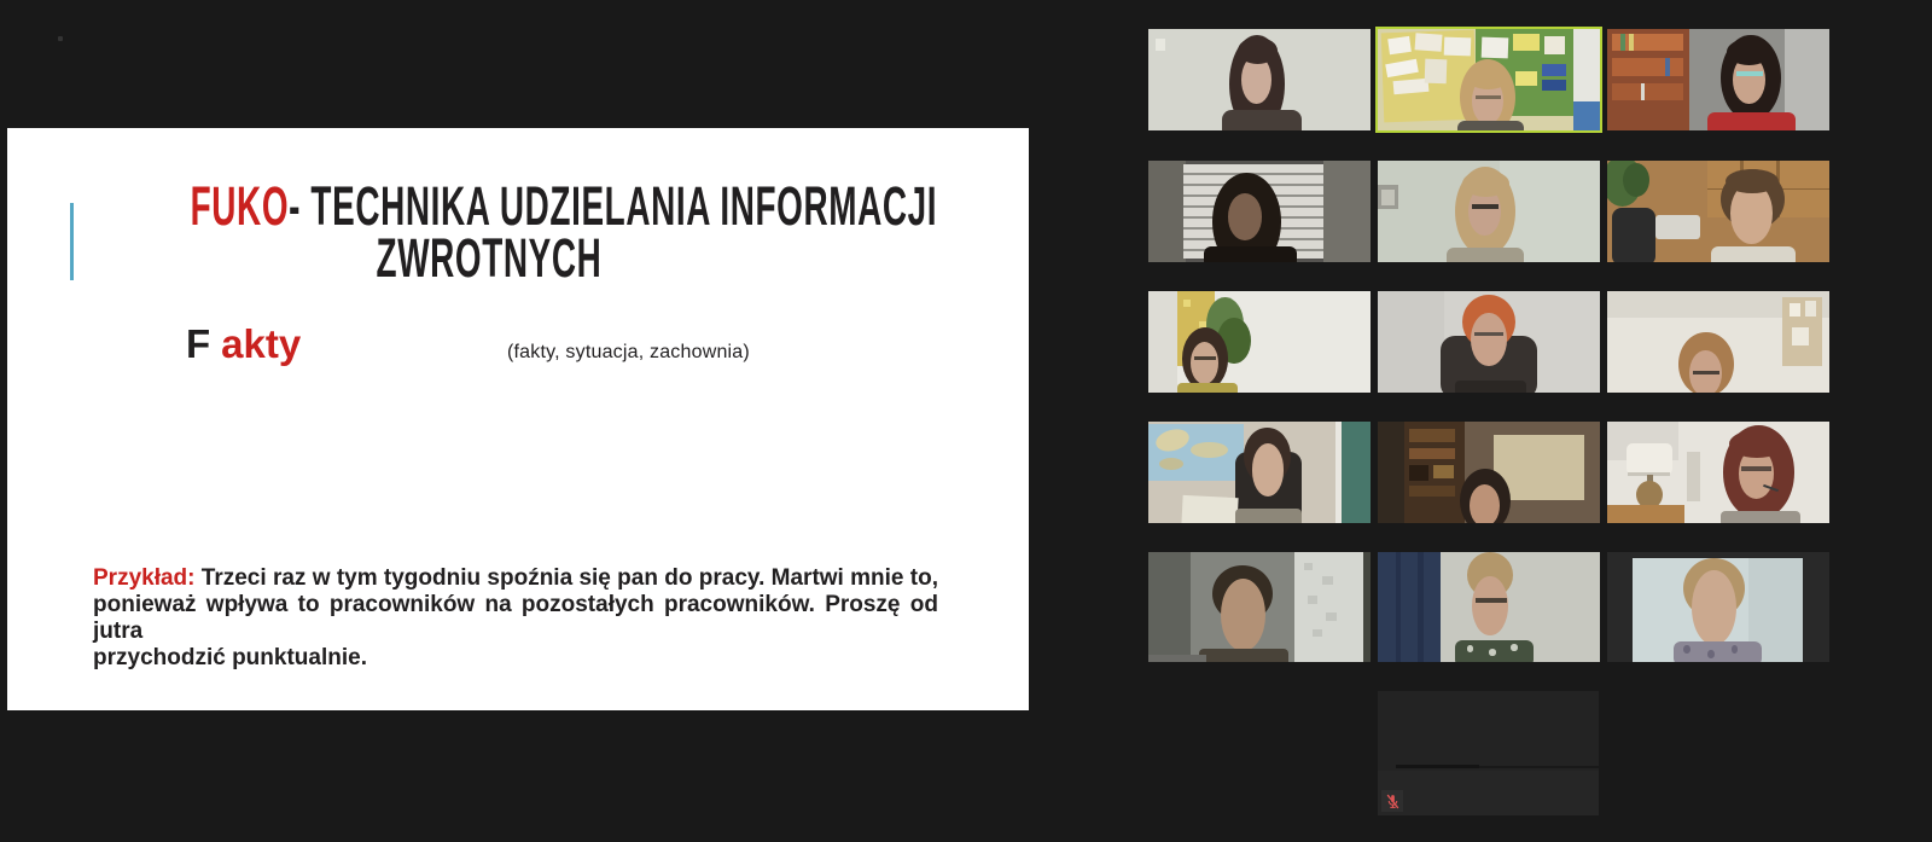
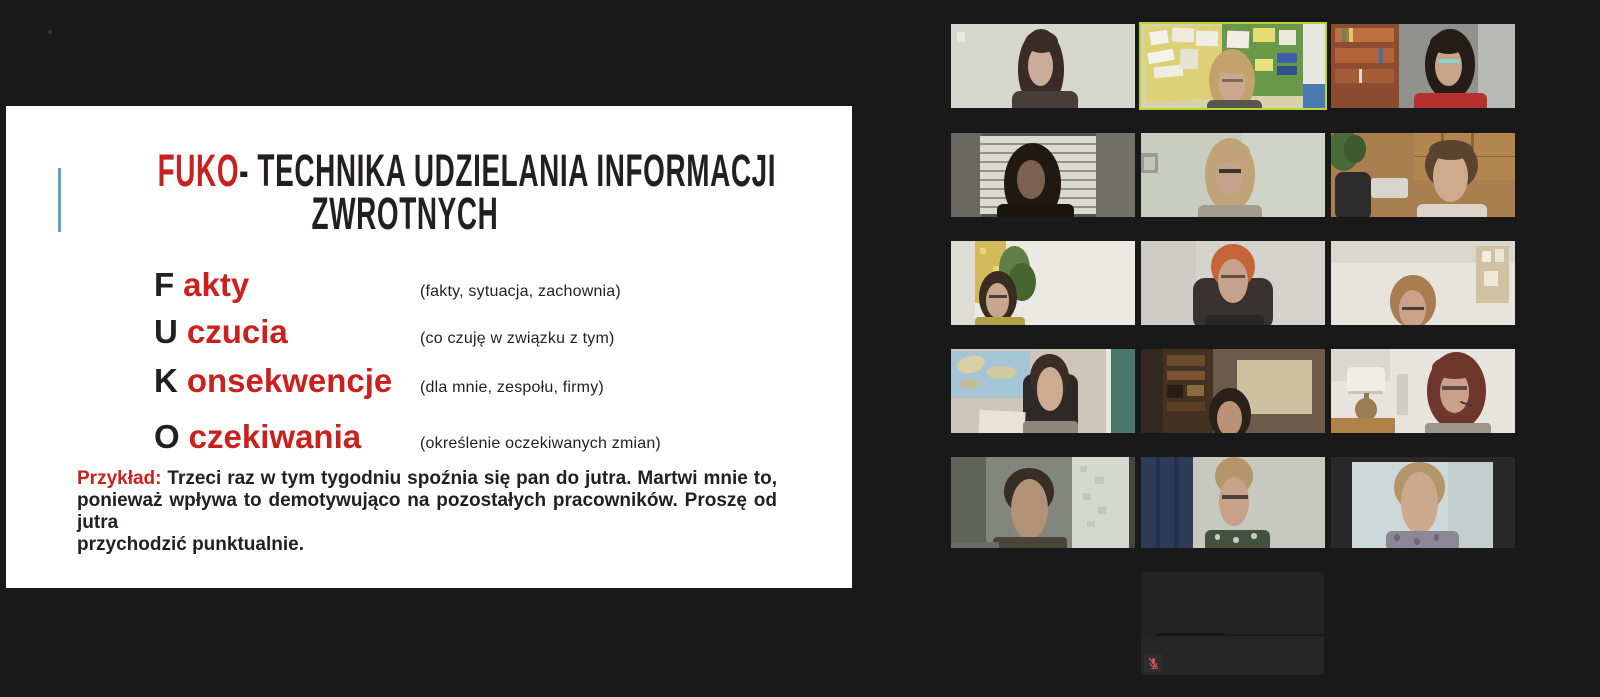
  FUKO- TECHNIKA UDZIELANIA INFORMACJI
  ZWROTNYCH
  F akty
  (fakty, sytuacja, zachownia)
+ U czucia
+ (co czuję w związku z tym)
+ K onsekwencje
+ (dla mnie, zespołu, firmy)
+ O czekiwania
+ (określenie oczekiwanych zmian)
- Przykład: Trzeci raz w tym tygodniu spoźnia się pan do pracy. Martwi mnie to,
+ Przykład: Trzeci raz w tym tygodniu spoźnia się pan do jutra. Martwi mnie to,
- ponieważ wpływa to pracowników na pozostałych pracowników. Proszę od jutra
+ ponieważ wpływa to demotywująco na pozostałych pracowników. Proszę od jutra
  przychodzić punktualnie.
